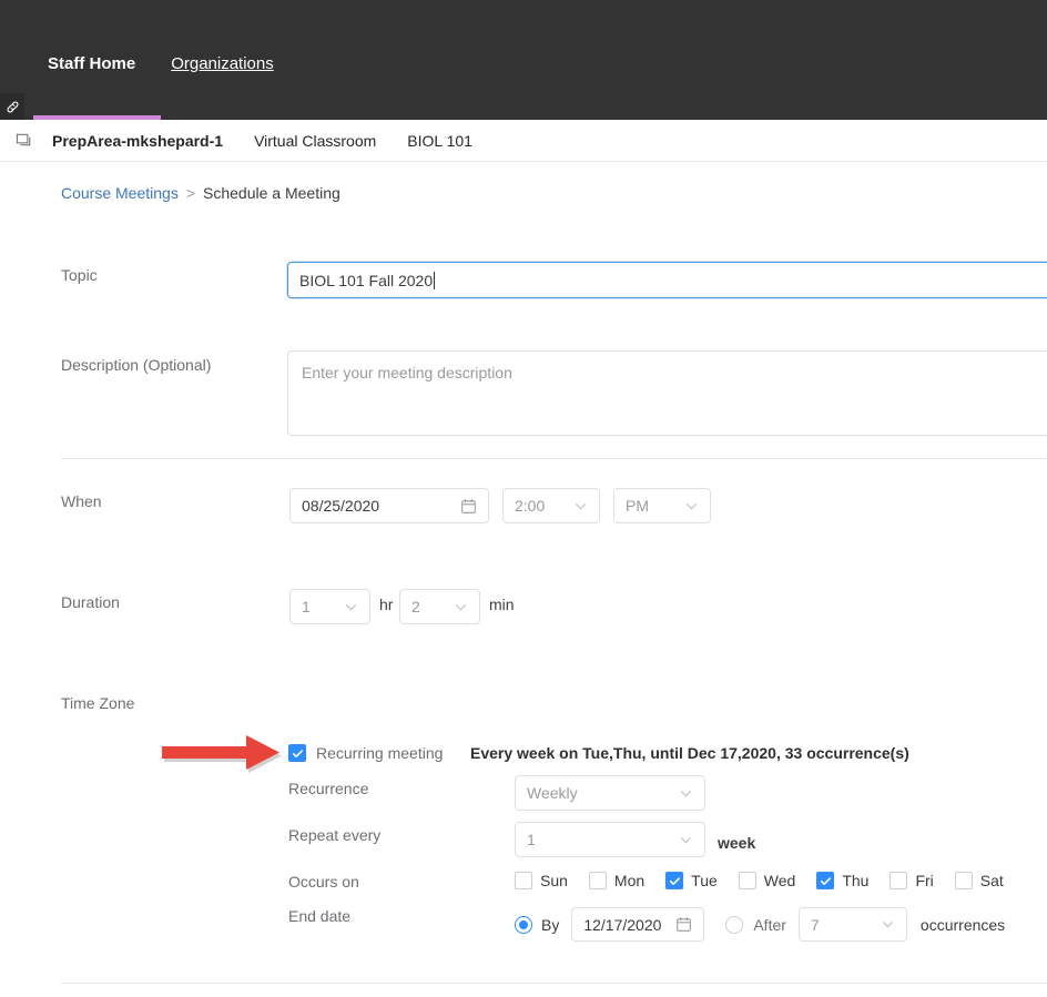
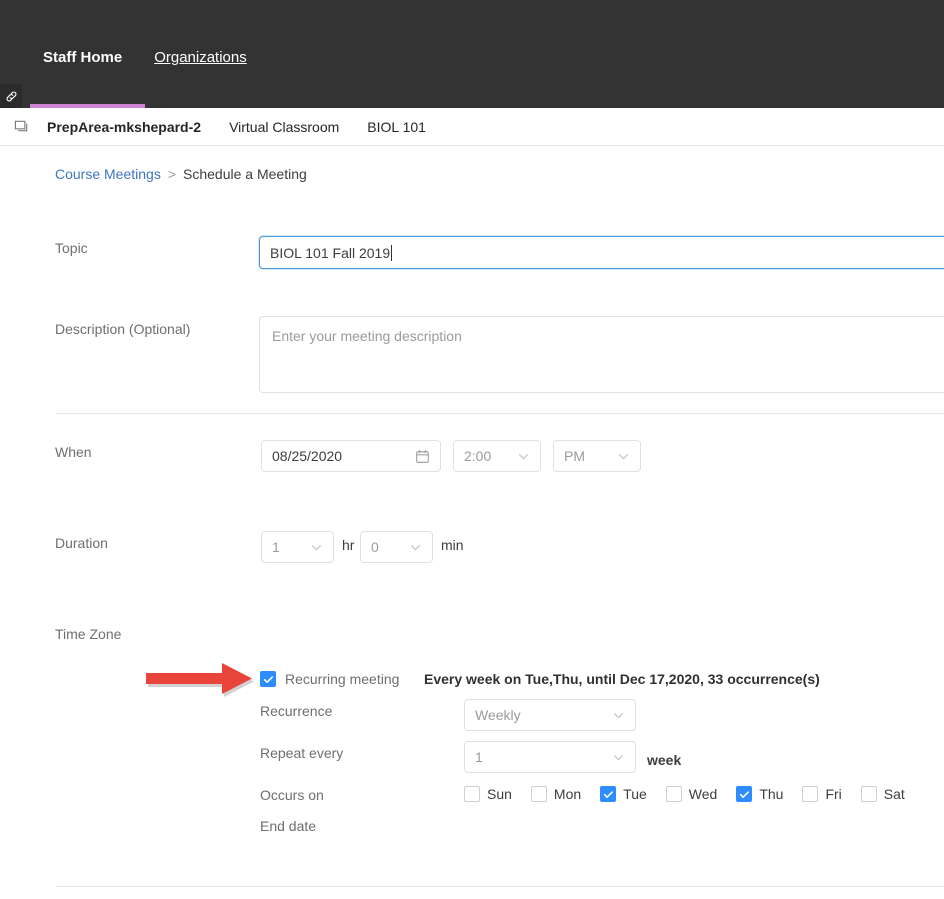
  Staff Home
  Organizations
- PrepArea-mkshepard-1
+ PrepArea-mkshepard-2
  Virtual Classroom
  BIOL 101
  Course Meetings
  >
  Schedule a Meeting
  Topic
- BIOL 101 Fall 2020
+ BIOL 101 Fall 2019
  Description (Optional)
  Enter your meeting description
  When
  08/25/2020
  2:00
  PM
  Duration
  1
  hr
- 2
+ 0
  min
  Time Zone
  Recurring meeting
  Every week on Tue,Thu, until Dec 17,2020, 33 occurrence(s)
  Recurrence
  Weekly
  Repeat every
  1
  week
  Occurs on
  Sun
  Mon
  Tue
  Wed
  Thu
  Fri
  Sat
  End date
- By
- 12/17/2020
- After
- 7
- occurrences
